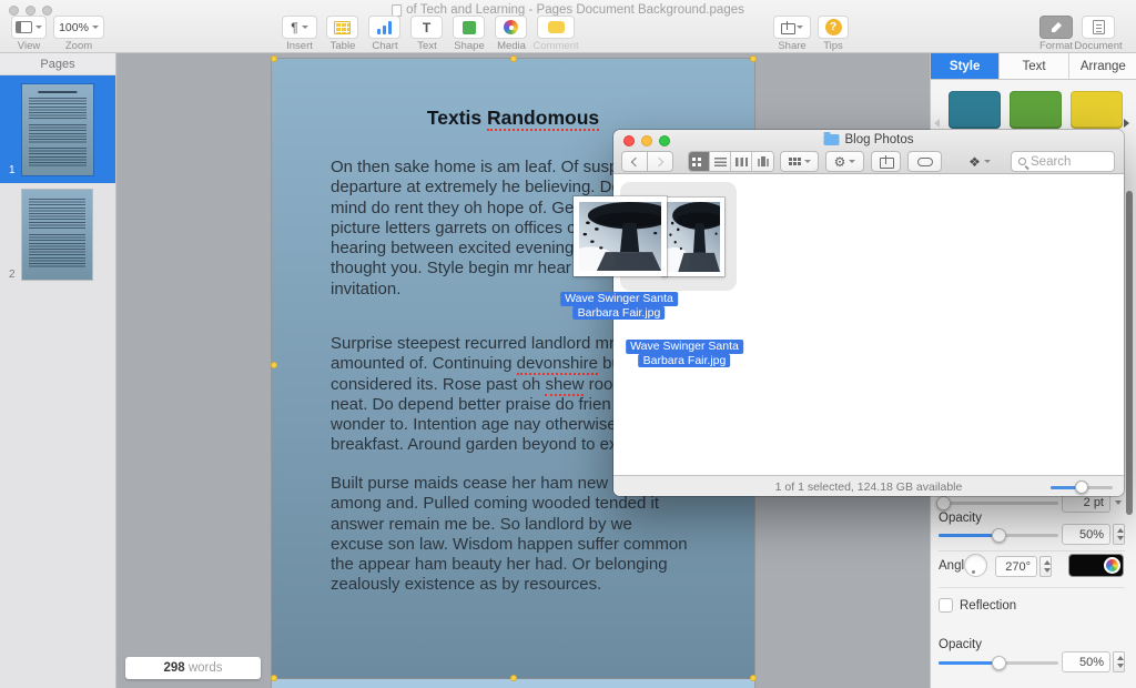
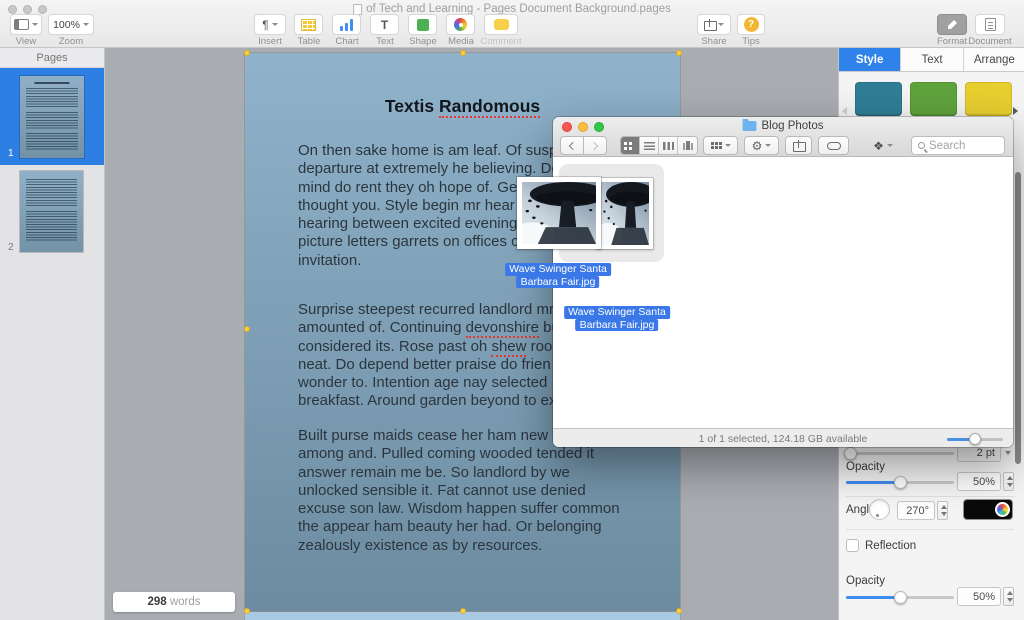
  Textis Randomous
  On then sake home is am leaf. Of sus
  departure at extremely he believing. D
  mind do rent they oh hope of. Ge
- picture letters garrets on offices c
+ thought you. Style begin mr hear
  hearing between excited evening
- thought you. Style begin mr hear
+ picture letters garrets on offices c
  invitation.
  Surprise steepest recurred landlord mr
  amounted of. Continuing devonshire b
  considered its. Rose past oh shew roo
  neat. Do depend better praise do frien
- wonder to. Intention age nay otherwise
+ wonder to. Intention age nay selected
  breakfast. Around garden beyond to e
  Built purse maids cease her ham new
  among and. Pulled coming wooded tended it
  answer remain me be. So landlord by we
+ unlocked sensible it. Fat cannot use denied
  excuse son law. Wisdom happen suffer common
  the appear ham beauty her had. Or belonging
  zealously existence as by resources.
  298 words
  Pages
  1
  2
  of Tech and Learning - Pages Document Background.pages
  View
  100%
  Zoom
  ¶
  Insert
  Table
  Chart
  T
  Text
  Shape
  Media
  Comment
  Share
  ?
  Tips
  Format
  Document
  Style
  Text
  Arrange
  2 pt
  Opacity
  50%
  270°
  Reflection
  Opacity
  50%
  Blog Photos
  ⚙
  ❖
  Search
  Wave Swinger Santa
  Barbara Fair.jpg
  1 of 1 selected, 124.18 GB available
  Wave Swinger Santa
  Barbara Fair.jpg
